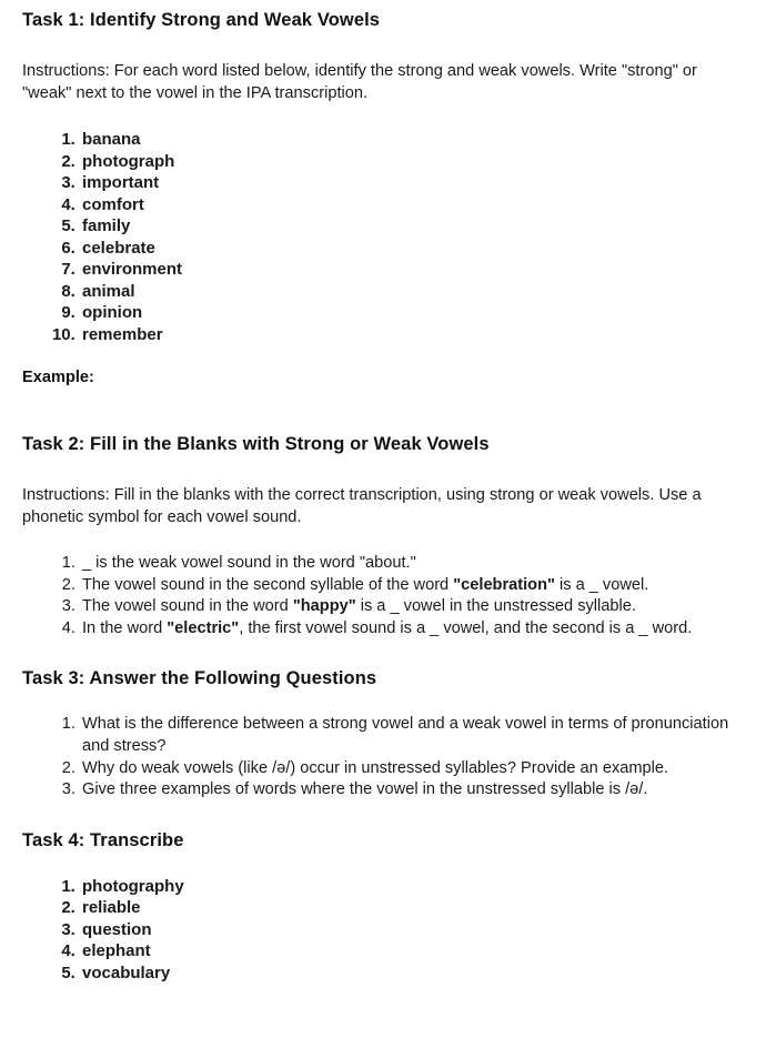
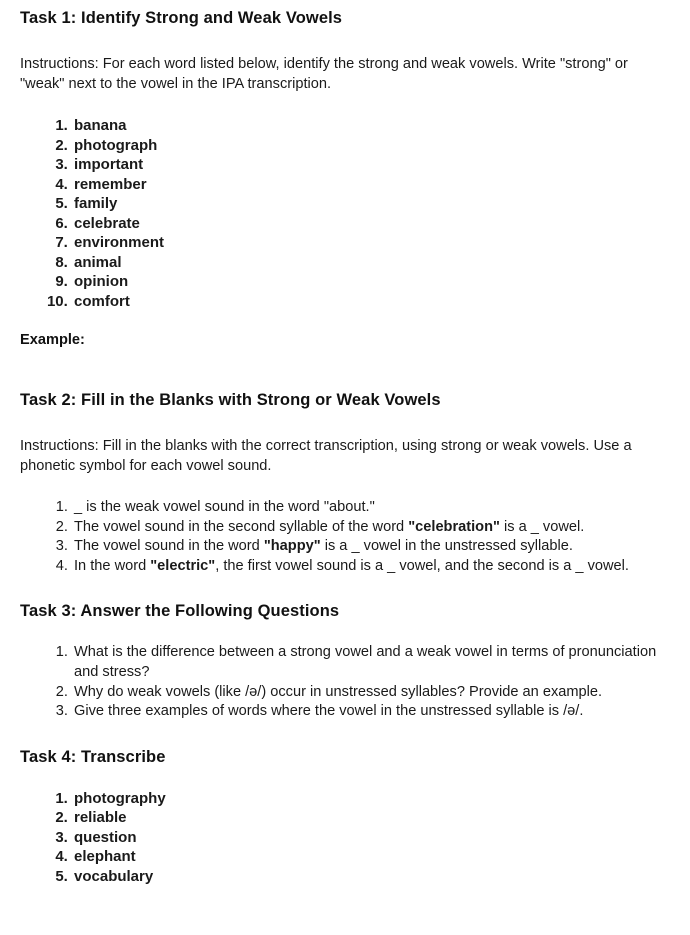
  Task 1: Identify Strong and Weak Vowels
  Instructions: For each word listed below, identify the strong and weak vowels. Write "strong" or "weak" next to the vowel in the IPA transcription.
  banana
  photograph
  important
- comfort
+ remember
  family
  celebrate
  environment
  animal
  opinion
- remember
+ comfort
  Example:
  Task 2: Fill in the Blanks with Strong or Weak Vowels
  Instructions: Fill in the blanks with the correct transcription, using strong or weak vowels. Use a phonetic symbol for each vowel sound.
  _ is the weak vowel sound in the word "about."
  The vowel sound in the second syllable of the word "celebration" is a _ vowel.
  The vowel sound in the word "happy" is a _ vowel in the unstressed syllable.
- In the word "electric", the first vowel sound is a _ vowel, and the second is a _ word.
+ In the word "electric", the first vowel sound is a _ vowel, and the second is a _ vowel.
  Task 3: Answer the Following Questions
  What is the difference between a strong vowel and a weak vowel in terms of pronunciation and stress?
  Why do weak vowels (like /ə/) occur in unstressed syllables? Provide an example.
  Give three examples of words where the vowel in the unstressed syllable is /ə/.
  Task 4: Transcribe
  photography
  reliable
  question
  elephant
  vocabulary
